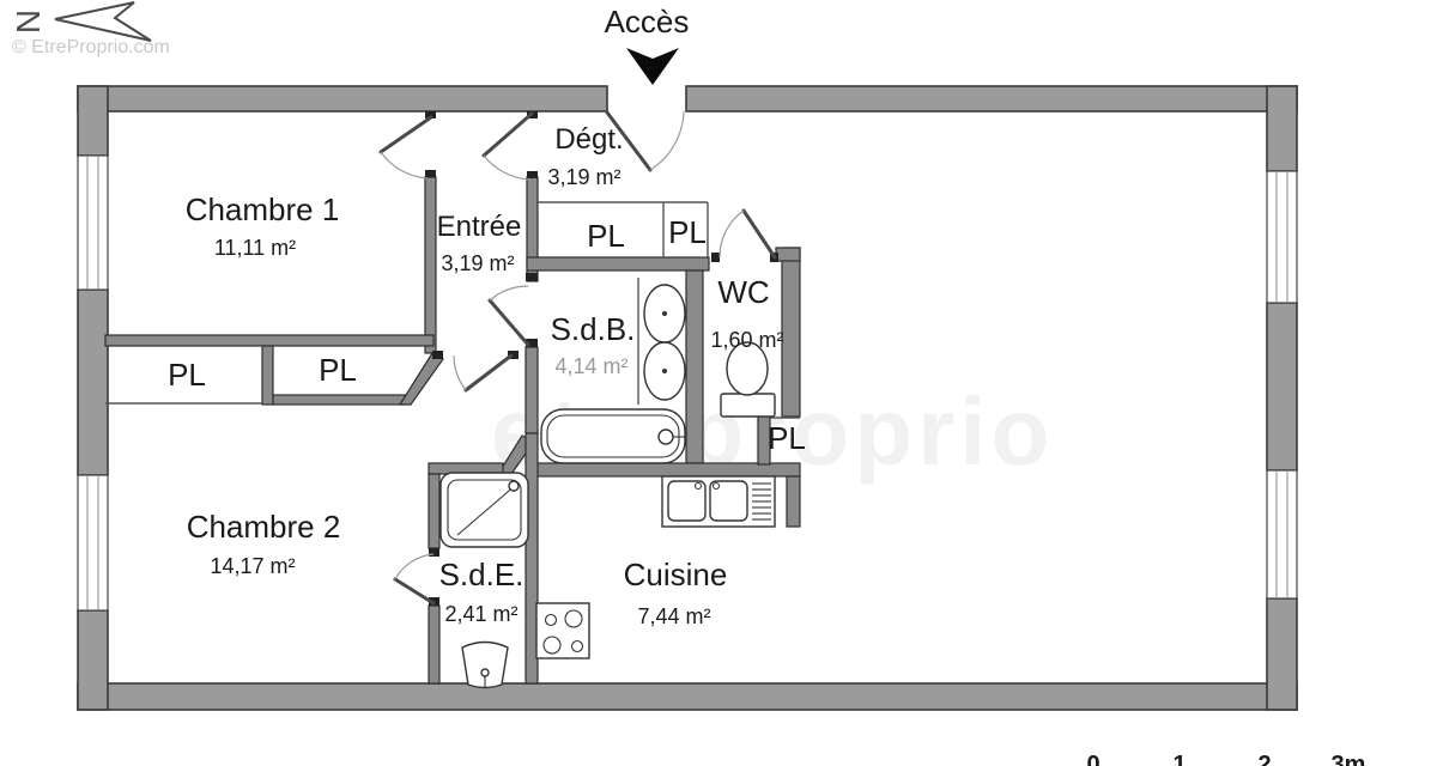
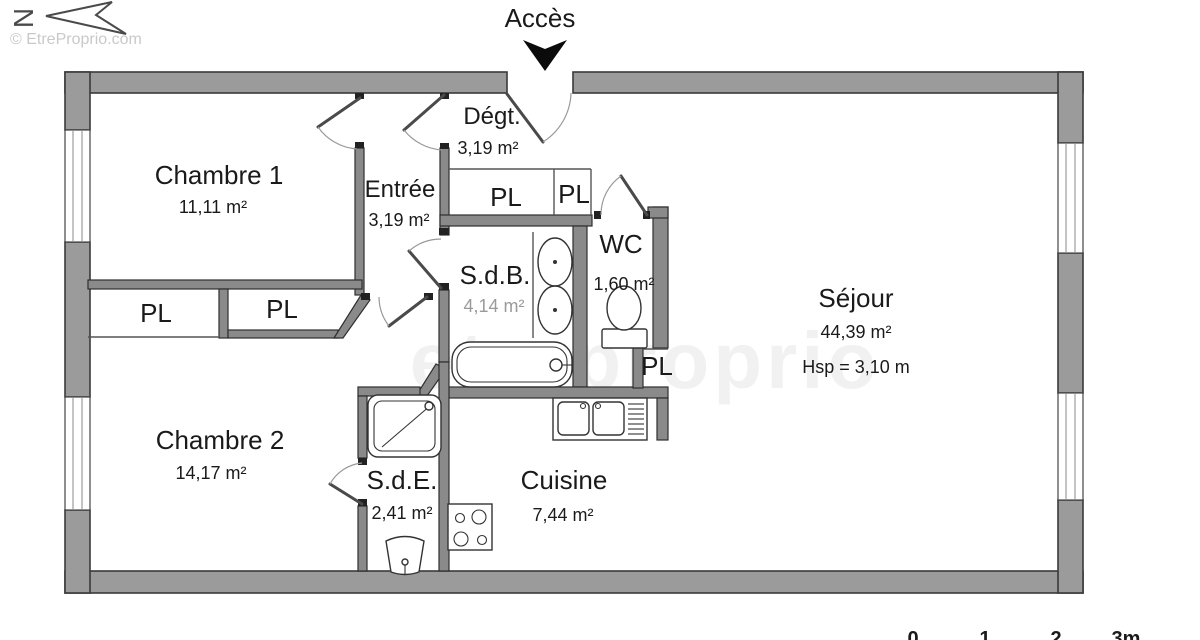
  © EtreProprio.com
  Accès
  Dégt.
  3,19 m²
  Chambre 1
  11,11 m²
  Entrée
  3,19 m²
  S.d.B.
  4,14 m²
  WC
  1,60 m²
+ Séjour
+ 44,39 m²
+ Hsp = 3,10 m
  Chambre 2
  14,17 m²
  S.d.E.
  2,41 m²
  Cuisine
  7,44 m²
  PL
  PL
  PL
  PL
  PL
  0
  1
  2
  3m
